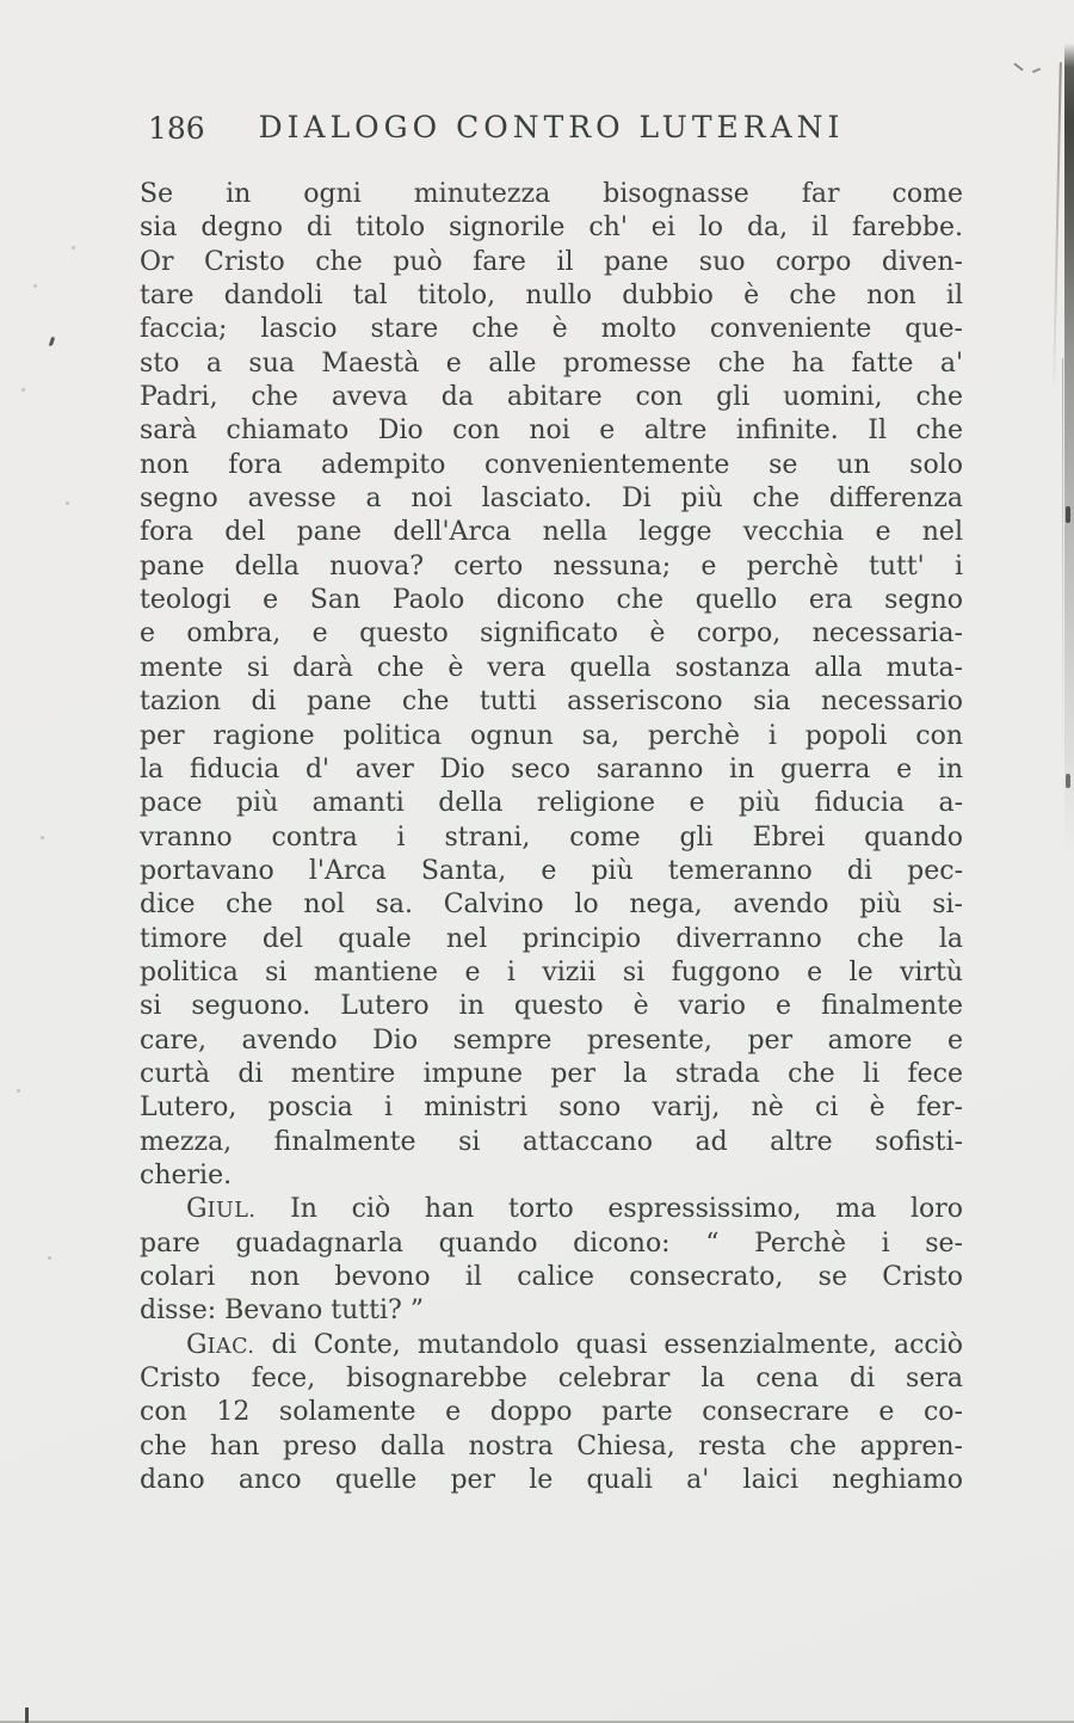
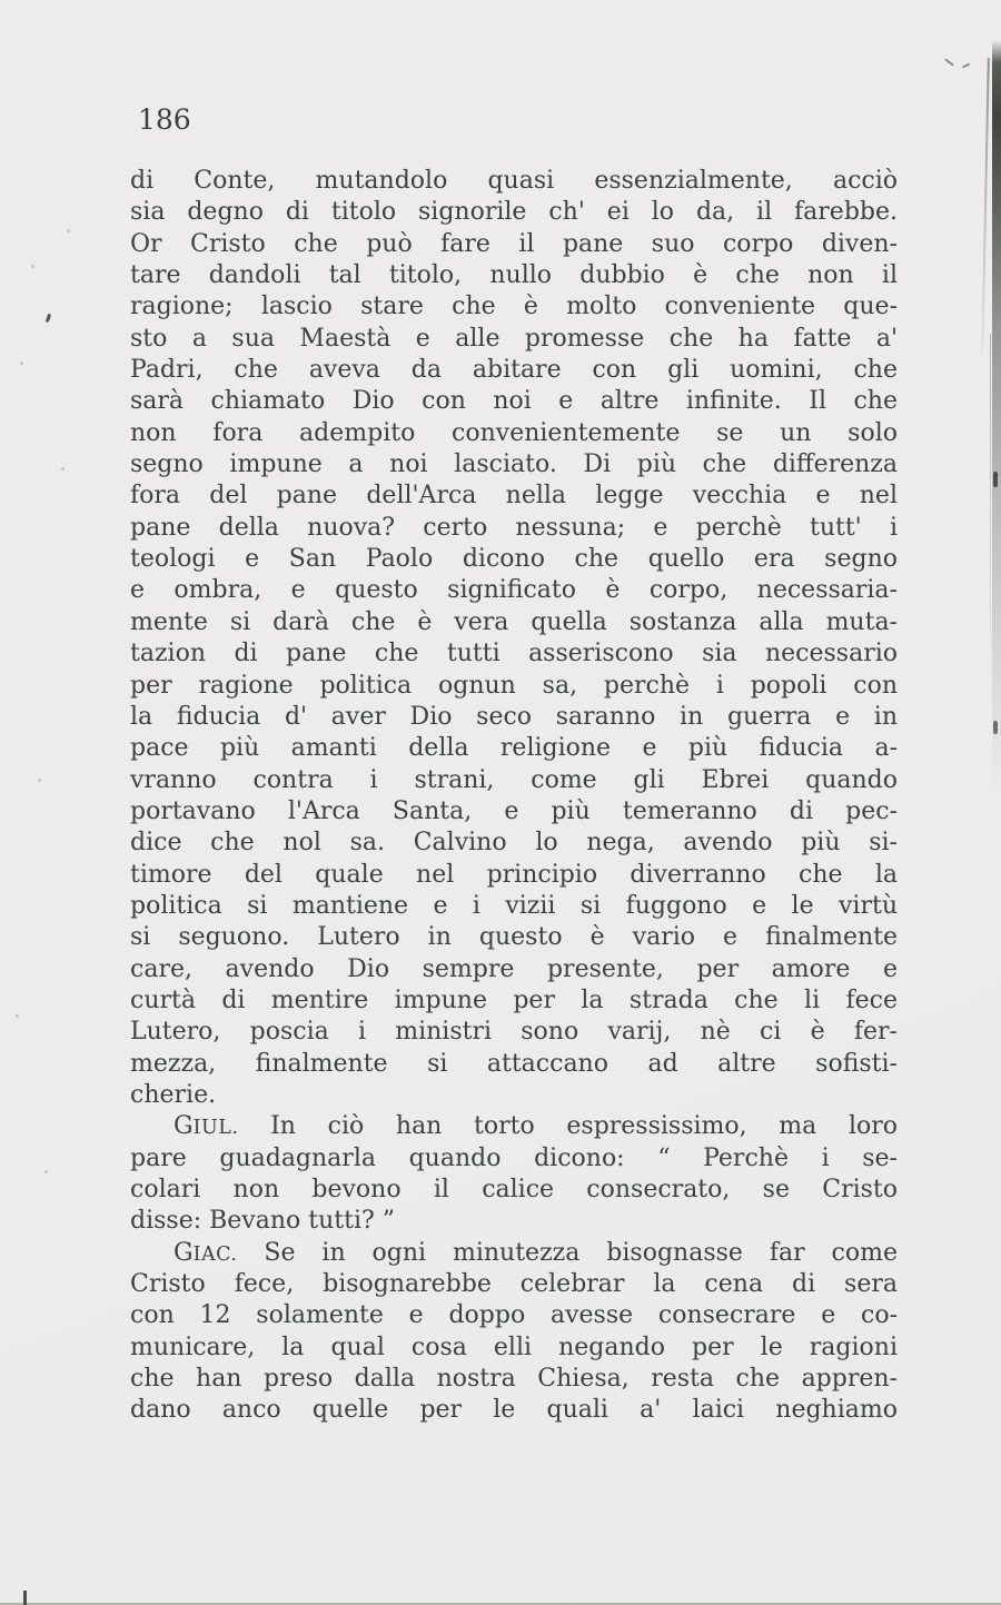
  186
- DIALOGO CONTRO LUTERANI
- Se in ogni minutezza bisognasse far come
+ di Conte, mutandolo quasi essenzialmente, acciò
  sia degno di titolo signorile ch' ei lo da, il farebbe.
  Or Cristo che può fare il pane suo corpo diven-
  tare dandoli tal titolo, nullo dubbio è che non il
- faccia; lascio stare che è molto conveniente que-
+ ragione; lascio stare che è molto conveniente que-
  sto a sua Maestà e alle promesse che ha fatte a'
  Padri, che aveva da abitare con gli uomini, che
  sarà chiamato Dio con noi e altre infinite. Il che
  non fora adempito convenientemente se un solo
- segno avesse a noi lasciato. Di più che differenza
+ segno impune a noi lasciato. Di più che differenza
  fora del pane dell'Arca nella legge vecchia e nel
  pane della nuova? certo nessuna; e perchè tutt' i
  teologi e San Paolo dicono che quello era segno
  e ombra, e questo significato è corpo, necessaria-
  mente si darà che è vera quella sostanza alla muta-
  tazion di pane che tutti asseriscono sia necessario
  per ragione politica ognun sa, perchè i popoli con
  la fiducia d' aver Dio seco saranno in guerra e in
  pace più amanti della religione e più fiducia a-
  vranno contra i strani, come gli Ebrei quando
  portavano l'Arca Santa, e più temeranno di pec-
  dice che nol sa. Calvino lo nega, avendo più si-
  timore del quale nel principio diverranno che la
  politica si mantiene e i vizii si fuggono e le virtù
  si seguono. Lutero in questo è vario e finalmente
  care, avendo Dio sempre presente, per amore e
  curtà di mentire impune per la strada che li fece
  Lutero, poscia i ministri sono varij, nè ci è fer-
  mezza, finalmente si attaccano ad altre sofisti-
  cherie.
  GIUL. In ciò han torto espressissimo, ma loro
  pare guadagnarla quando dicono: “ Perchè i se-
  colari non bevono il calice consecrato, se Cristo
  disse: Bevano tutti? ”
- GIAC. di Conte, mutandolo quasi essenzialmente, acciò
+ GIAC. Se in ogni minutezza bisognasse far come
  Cristo fece, bisognarebbe celebrar la cena di sera
- con 12 solamente e doppo parte consecrare e co-
+ con 12 solamente e doppo avesse consecrare e co-
+ municare, la qual cosa elli negando per le ragioni
  che han preso dalla nostra Chiesa, resta che appren-
  dano anco quelle per le quali a' laici neghiamo
